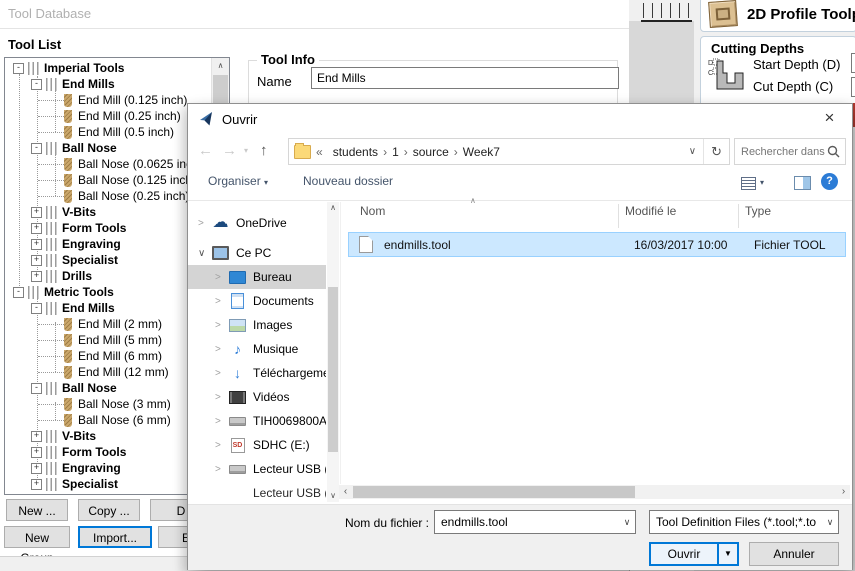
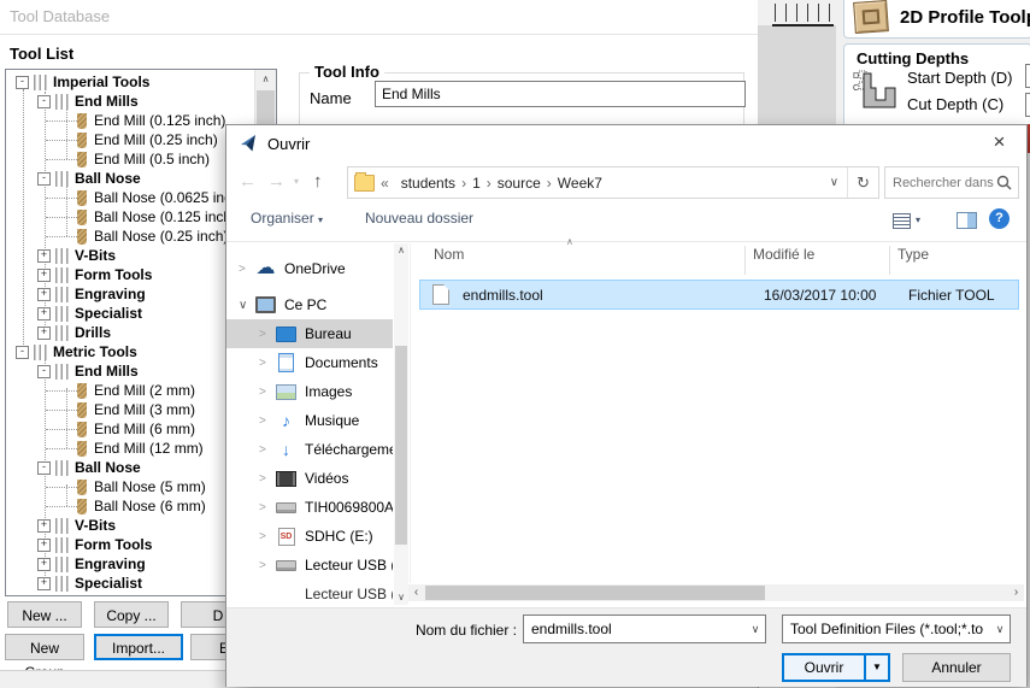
  Tool Database
  Tool List
  -
  Imperial Tools
  -
  End Mills
  End Mill (0.125 inch)
  End Mill (0.25 inch)
  End Mill (0.5 inch)
  -
  Ball Nose
  Ball Nose (0.0625 in
  Ball Nose (0.125 inc
  Ball Nose (0.25 inch
  +
  V-Bits
  +
  Form Tools
  +
  Engraving
  +
  Specialist
  +
  Drills
  -
  Metric Tools
  -
  End Mills
  End Mill (2 mm)
- End Mill (5 mm)
+ End Mill (3 mm)
  End Mill (6 mm)
  End Mill (12 mm)
  -
  Ball Nose
- Ball Nose (3 mm)
+ Ball Nose (5 mm)
  Ball Nose (6 mm)
  +
  V-Bits
  +
  Form Tools
  +
  Engraving
  +
  Specialist
  ∧
  Tool Info
  Name
  End Mills
  New ...
  Copy ...
  D
  Import...
  2D Profile Tool
  Cutting Depths
  Start Depth (D)
  Cut Depth (C)
  Ouvrir
  ×
  ←
  →
  ▾
  ↑
  «
  students
  ›
  1
  ›
  source
  ›
  Week7
  ∨
  ↻
  Rechercher dans
  Organiser ▾
  Nouveau dossier
  ▾
  ?
  >
  ☁
  OneDrive
  ∨
  Ce PC
  >
  Bureau
  >
  Documents
  >
  Images
  >
  ♪
  Musique
  >
  ↓
  Téléchargem
  >
  Vidéos
  >
  TIH0069800A
  >
  SDHC (E:)
  >
  Lecteur USB
  Lecteur USB
  ∧
  ∨
  ∧
  Nom
  Modifié le
  Type
  endmills.tool
  16/03/2017 10:00
  Fichier TOOL
  ‹
  ›
  Nom du fichier :
  endmills.tool
  ∨
  Tool Definition Files (*.tool;*.to
  ∨
  Ouvrir
  ▼
  Annuler
